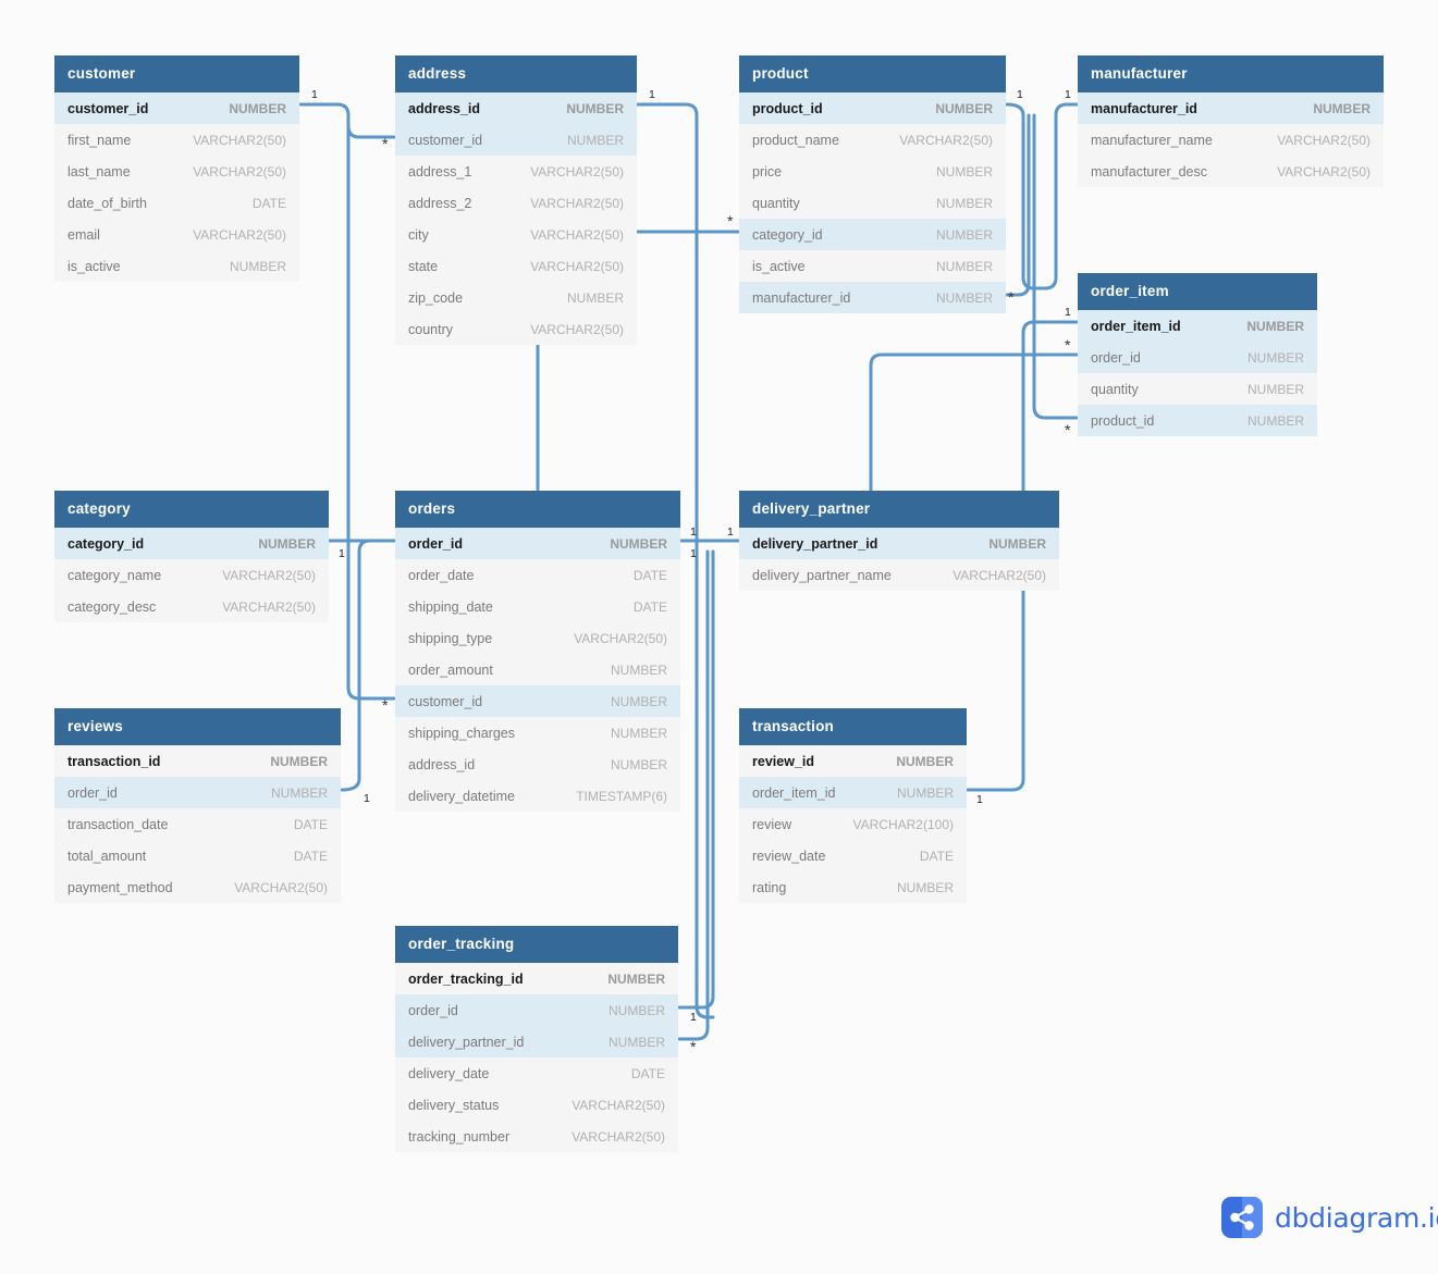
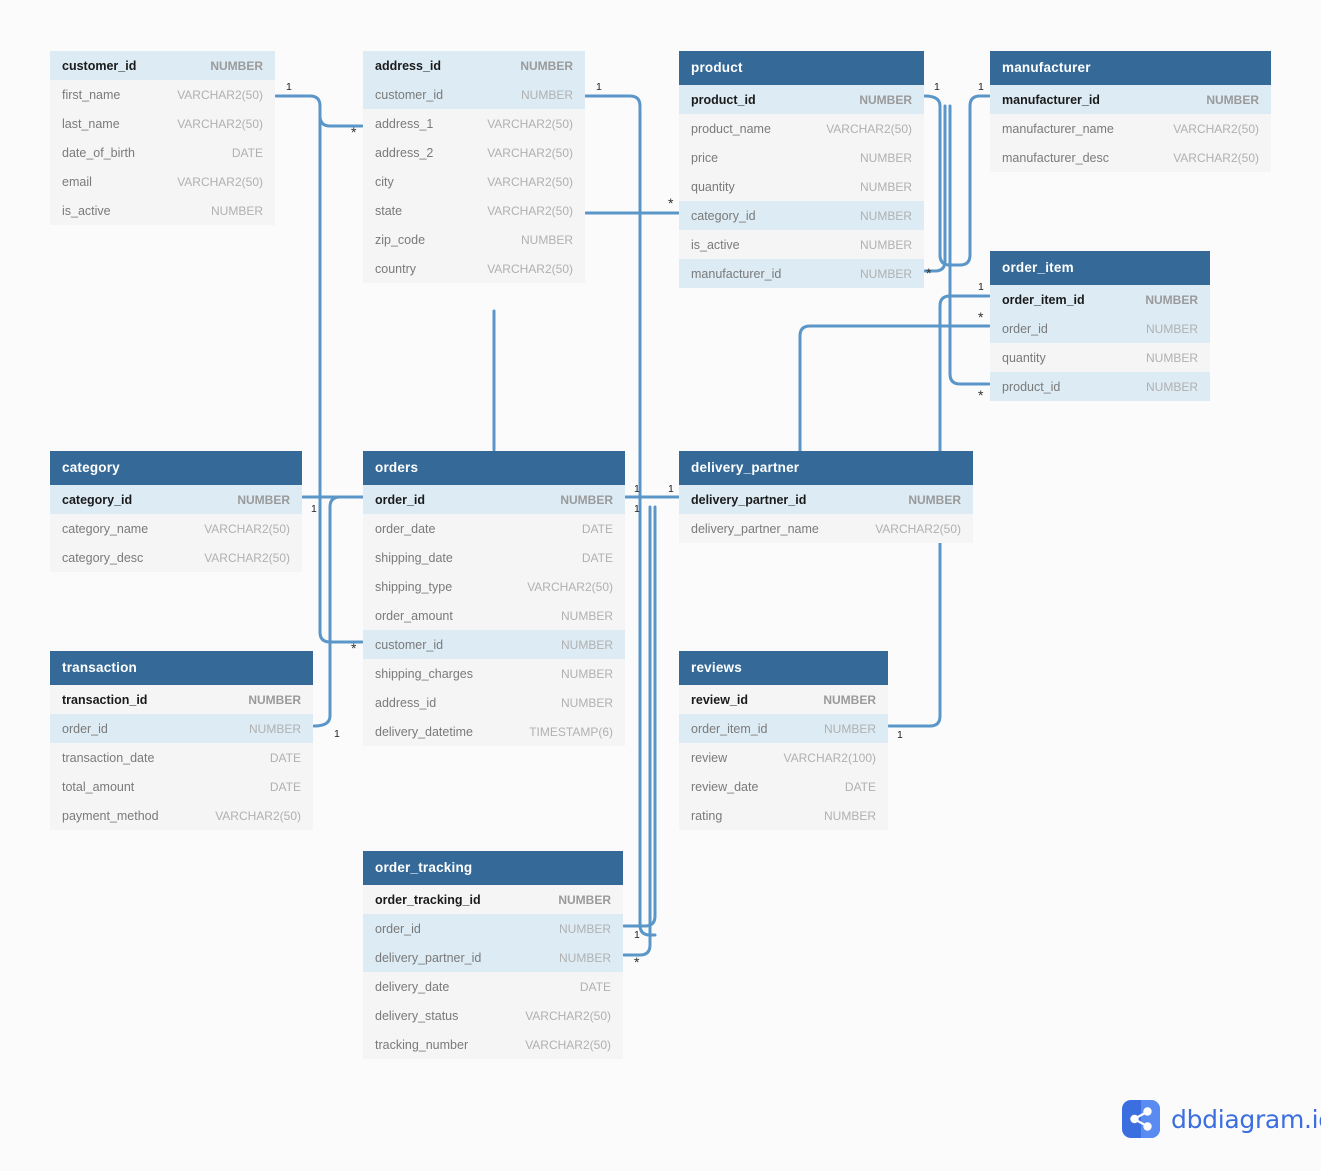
- customer
  customer_id
  NUMBER
  first_name
  VARCHAR2(50)
  last_name
  VARCHAR2(50)
  date_of_birth
  DATE
  email
  VARCHAR2(50)
  is_active
  NUMBER
- address
  address_id
  NUMBER
  customer_id
  NUMBER
  address_1
  VARCHAR2(50)
  address_2
  VARCHAR2(50)
  city
  VARCHAR2(50)
  state
  VARCHAR2(50)
  zip_code
  NUMBER
  country
  VARCHAR2(50)
  product
  product_id
  NUMBER
  product_name
  VARCHAR2(50)
  price
  NUMBER
  quantity
  NUMBER
  category_id
  NUMBER
  is_active
  NUMBER
  manufacturer_id
  NUMBER
  manufacturer
  manufacturer_id
  NUMBER
  manufacturer_name
  VARCHAR2(50)
  manufacturer_desc
  VARCHAR2(50)
  order_item
  order_item_id
  NUMBER
  order_id
  NUMBER
  quantity
  NUMBER
  product_id
  NUMBER
  category
  category_id
  NUMBER
  category_name
  VARCHAR2(50)
  category_desc
  VARCHAR2(50)
  orders
  order_id
  NUMBER
  order_date
  DATE
  shipping_date
  DATE
  shipping_type
  VARCHAR2(50)
  order_amount
  NUMBER
  customer_id
  NUMBER
  shipping_charges
  NUMBER
  address_id
  NUMBER
  delivery_datetime
  TIMESTAMP(6)
  delivery_partner
  delivery_partner_id
  NUMBER
  delivery_partner_name
  VARCHAR2(50)
- reviews
+ transaction
  transaction_id
  NUMBER
  order_id
  NUMBER
  transaction_date
  DATE
  total_amount
  DATE
  payment_method
  VARCHAR2(50)
- transaction
+ reviews
  review_id
  NUMBER
  order_item_id
  NUMBER
  review
  VARCHAR2(100)
  review_date
  DATE
  rating
  NUMBER
  order_tracking
  order_tracking_id
  NUMBER
  order_id
  NUMBER
  delivery_partner_id
  NUMBER
  delivery_date
  DATE
  delivery_status
  VARCHAR2(50)
  tracking_number
  VARCHAR2(50)
  1
  *
  *
  1
  *
  1
  1
  *
  1
  *
  *
  1
  1
  1
  1
  1
  1
  1
  *
  dbdiagram.i
